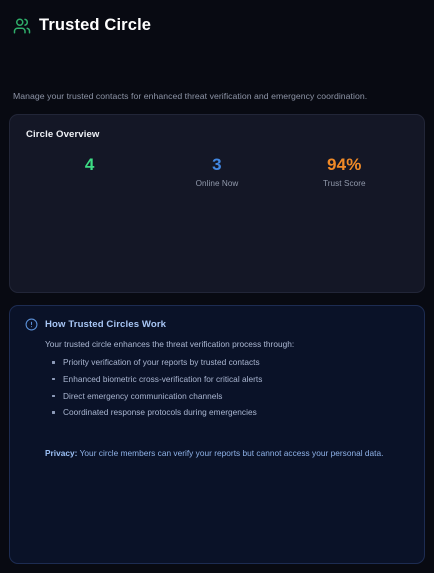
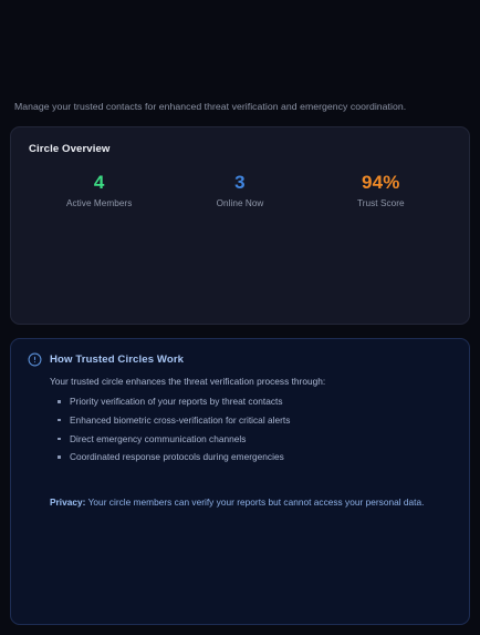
- Trusted Circle
  Manage your trusted contacts for enhanced threat verification and emergency coordination.
  Circle Overview
  4
+ Active Members
  3
  Online Now
  94%
  Trust Score
  How Trusted Circles Work
  Your trusted circle enhances the threat verification process through:
- Priority verification of your reports by trusted contacts
+ Priority verification of your reports by threat contacts
  Enhanced biometric cross-verification for critical alerts
  Direct emergency communication channels
  Coordinated response protocols during emergencies
  Privacy: Your circle members can verify your reports but cannot access your personal data.
